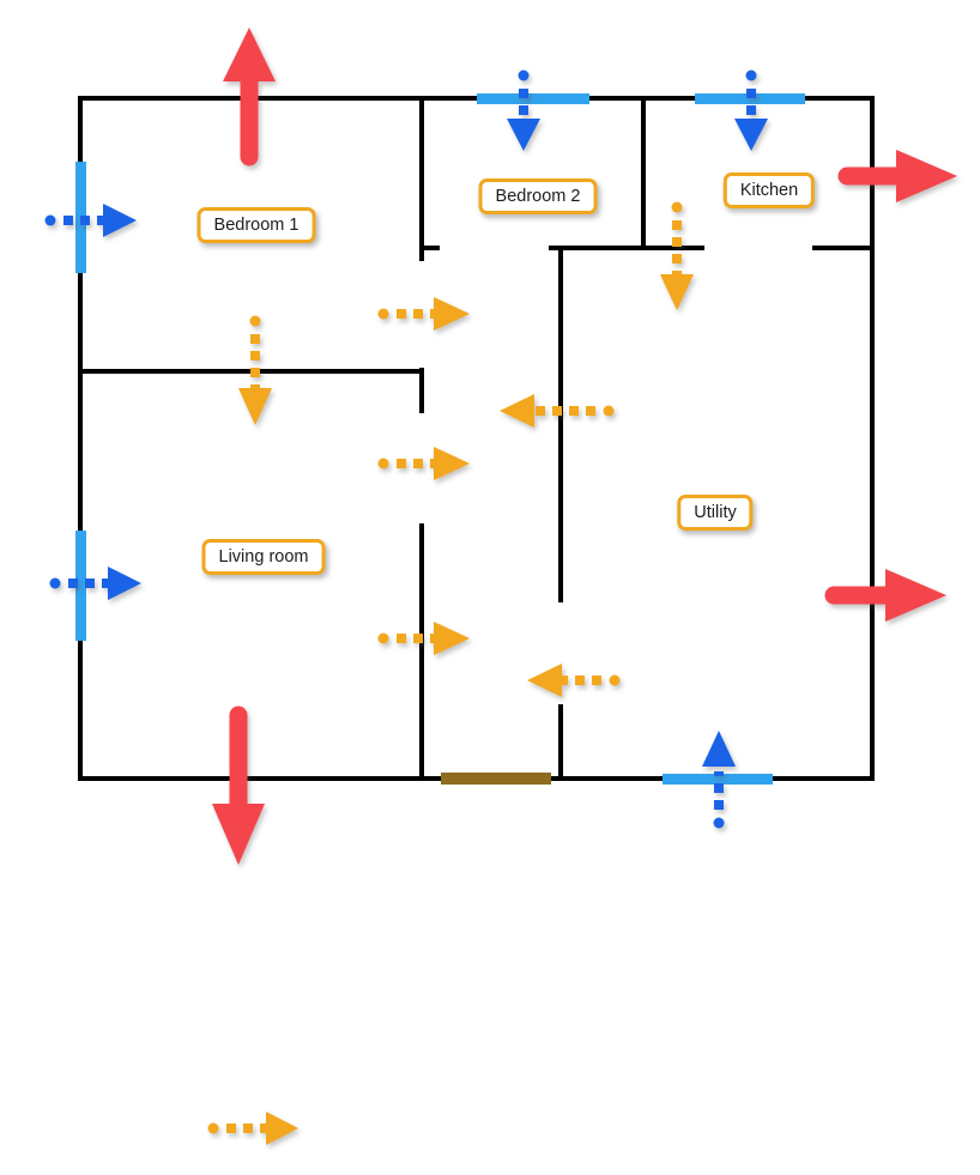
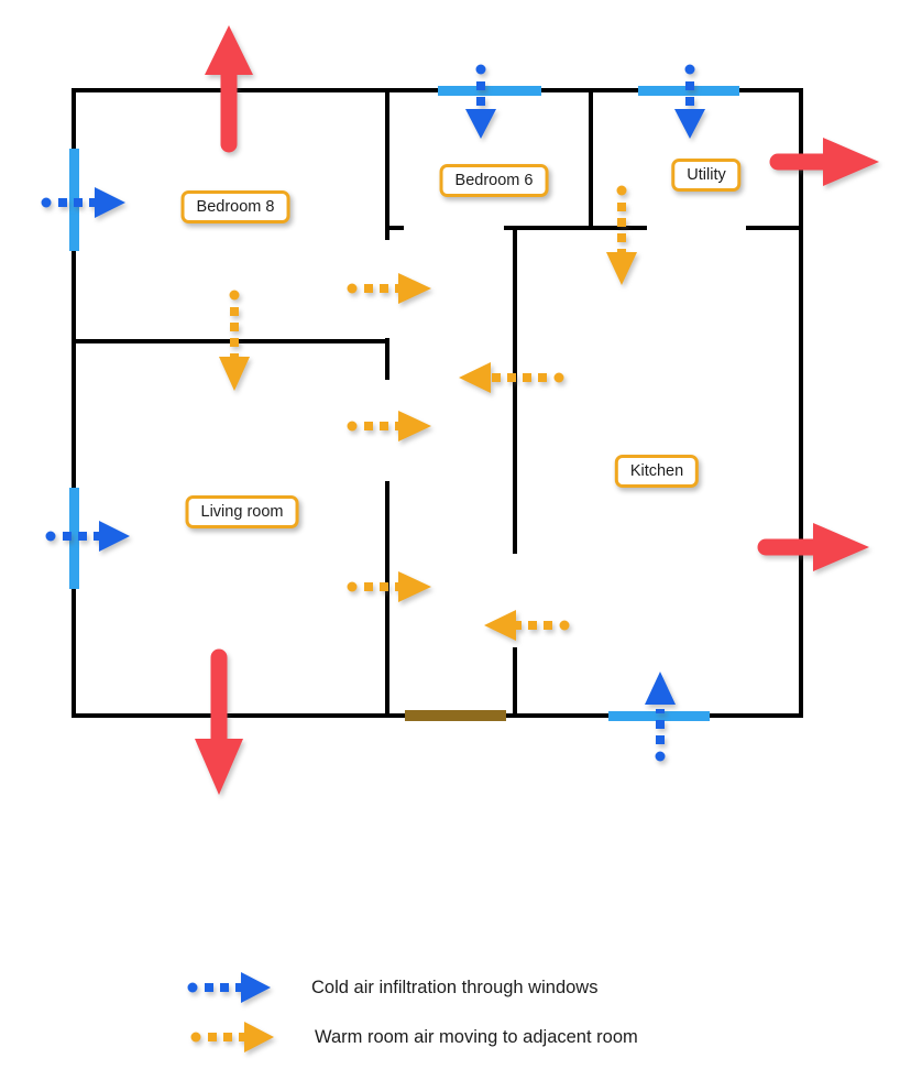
- Bedroom 1
+ Bedroom 8
- Bedroom 2
+ Bedroom 6
- Kitchen
+ Utility
  Living room
- Utility
+ Kitchen
+ Cold air infiltration through windows
+ Warm room air moving to adjacent room
